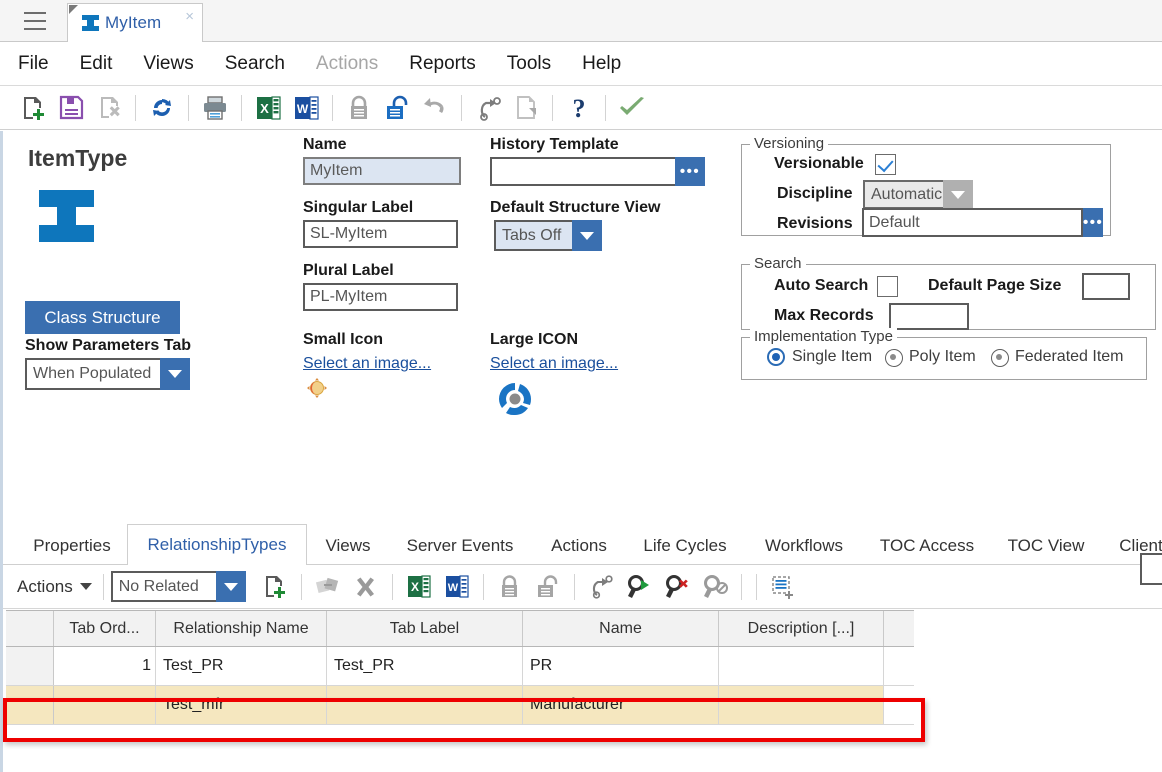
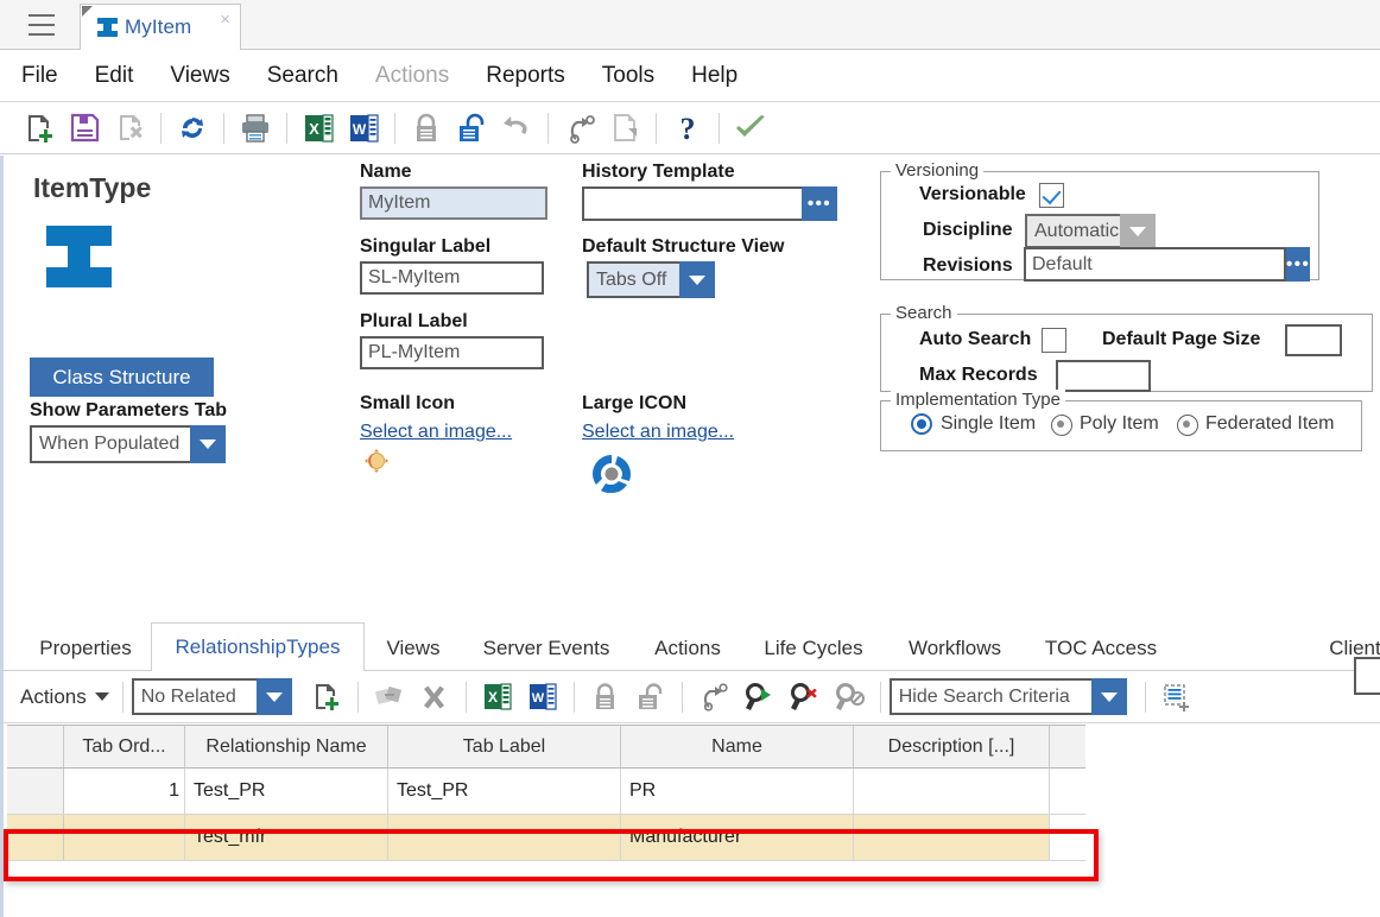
  MyItem
  ×
  File
  Edit
  Views
  Search
  Actions
  Reports
  Tools
  Help
  X
  W
  ?
  ItemType
  Class Structure
  Show Parameters Tab
  When Populated
  Name
  MyItem
  Singular Label
  SL-MyItem
  Plural Label
  PL-MyItem
  Small Icon
  Select an image...
  History Template
  •••
  Default Structure View
  Tabs Off
  Large ICON
  Select an image...
  Versioning
  Versionable
  Discipline
  Automatic
  Revisions
  Default
  •••
  Search
  Auto Search
  Default Page Size
  Max Records
  Implementation Type
  Single Item
  Poly Item
  Federated Item
  Properties
  RelationshipTypes
  Views
  Server Events
  Actions
  Life Cycles
  Workflows
  TOC Access
- TOC View
  Client
  Actions
  No Related
  X
  W
+ Hide Search Criteria
  Tab Ord...
  Relationship Name
  Tab Label
  Name
  Description [...]
  1
  Test_PR
  Test_PR
  PR
  Test_mfr
  Manufacturer
